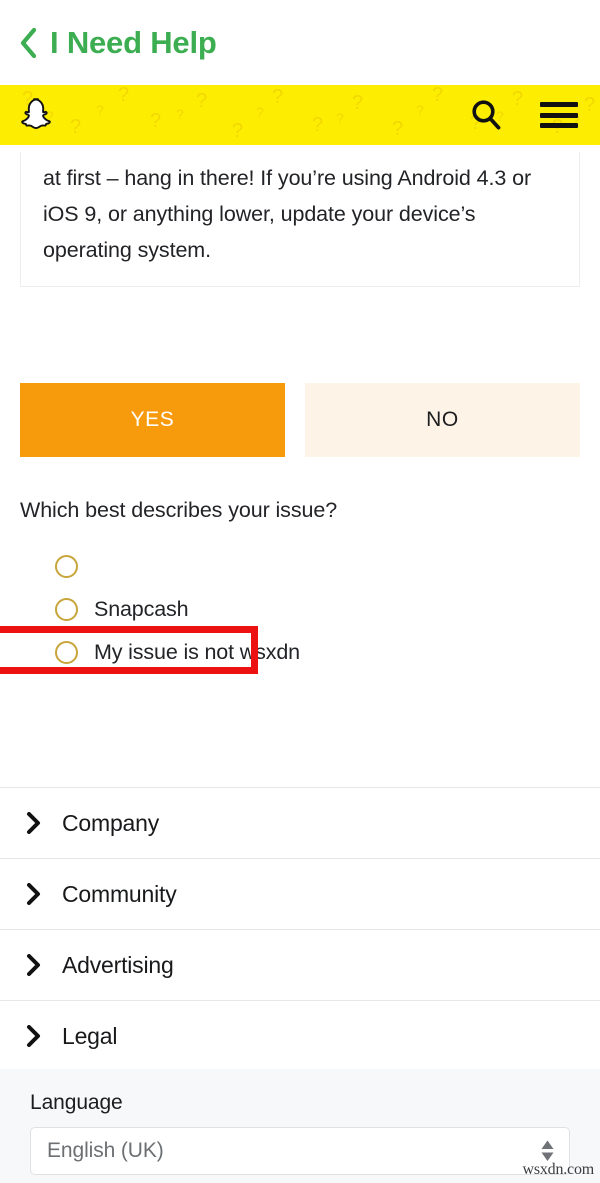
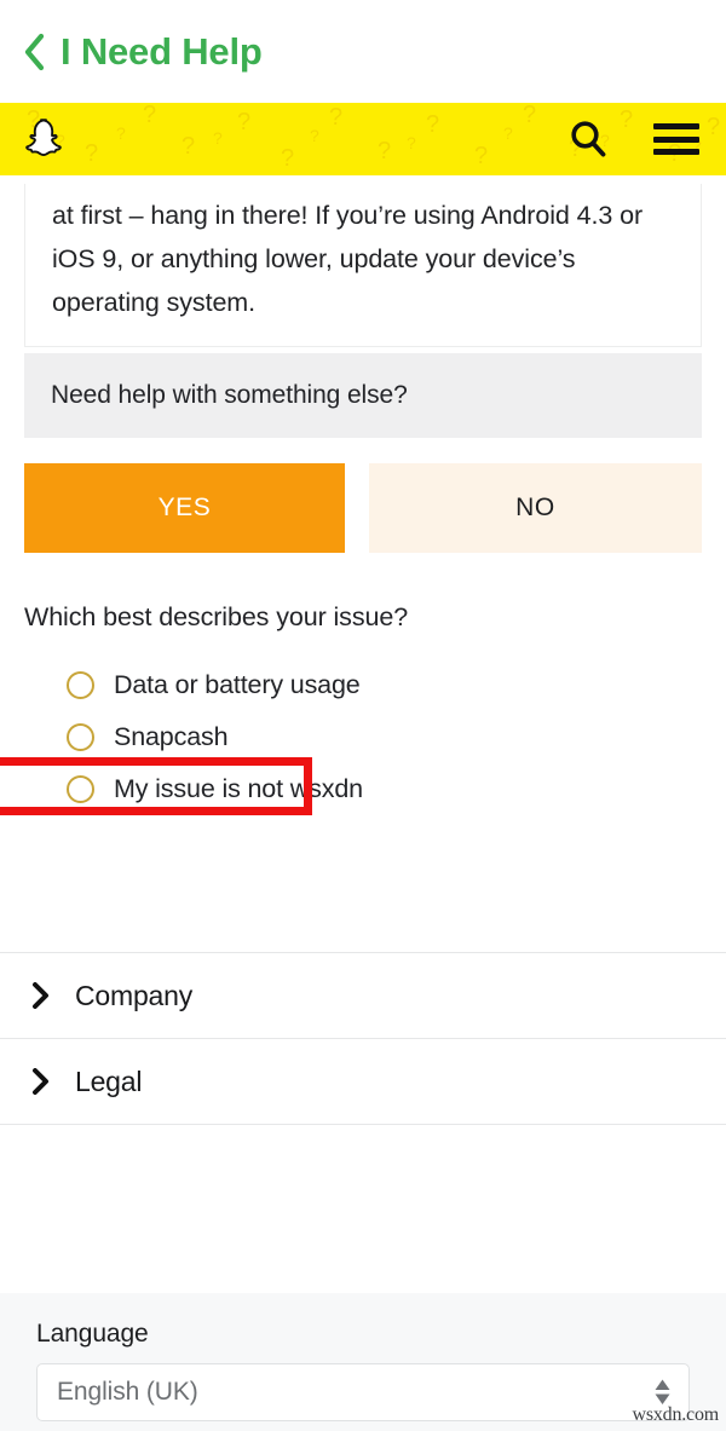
  I Need Help
  ?
  ?
  ?
  ?
  ?
  ?
  ?
  at first – hang in there! If you’re using Android 4.3 or iOS 9, or anything lower, update your device’s operating system.
+ Need help with something else?
  YES
  NO
  Which best describes your issue?
+ Data or battery usage
  Snapcash
  My issue is not wsxdn
  Company
- Community
- Advertising
  Legal
  Language
  English (UK)
  wsxdn.com
